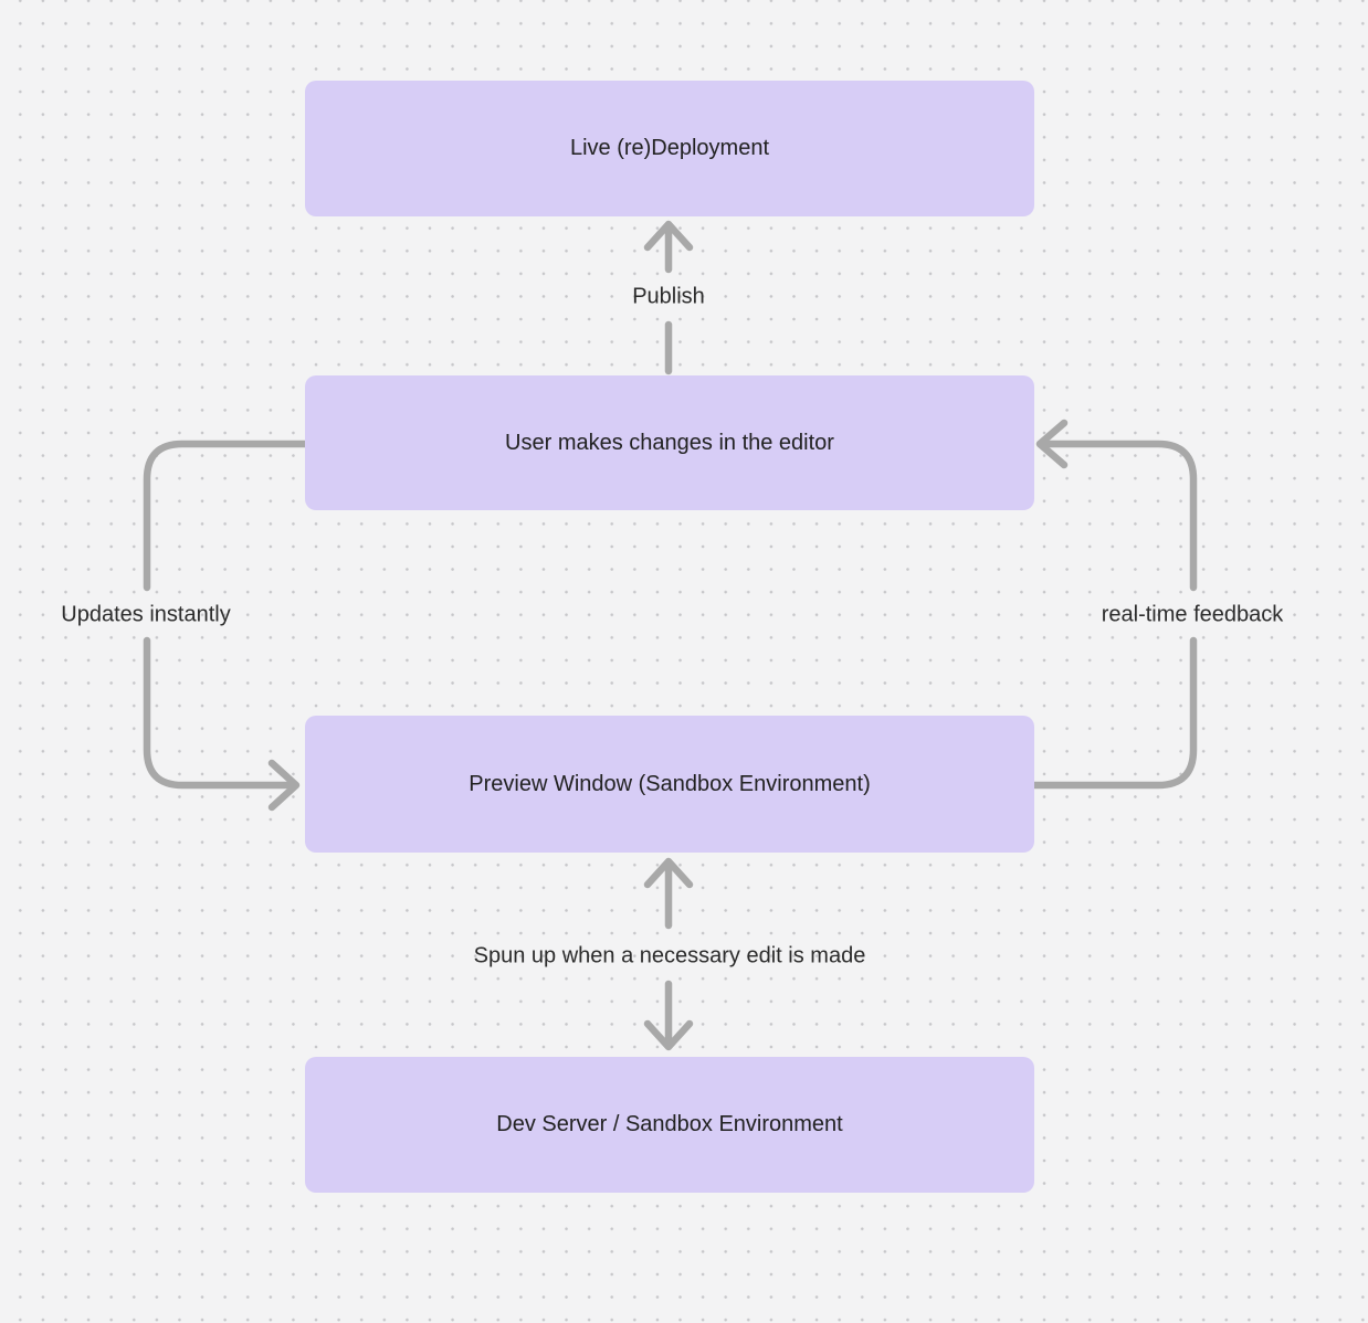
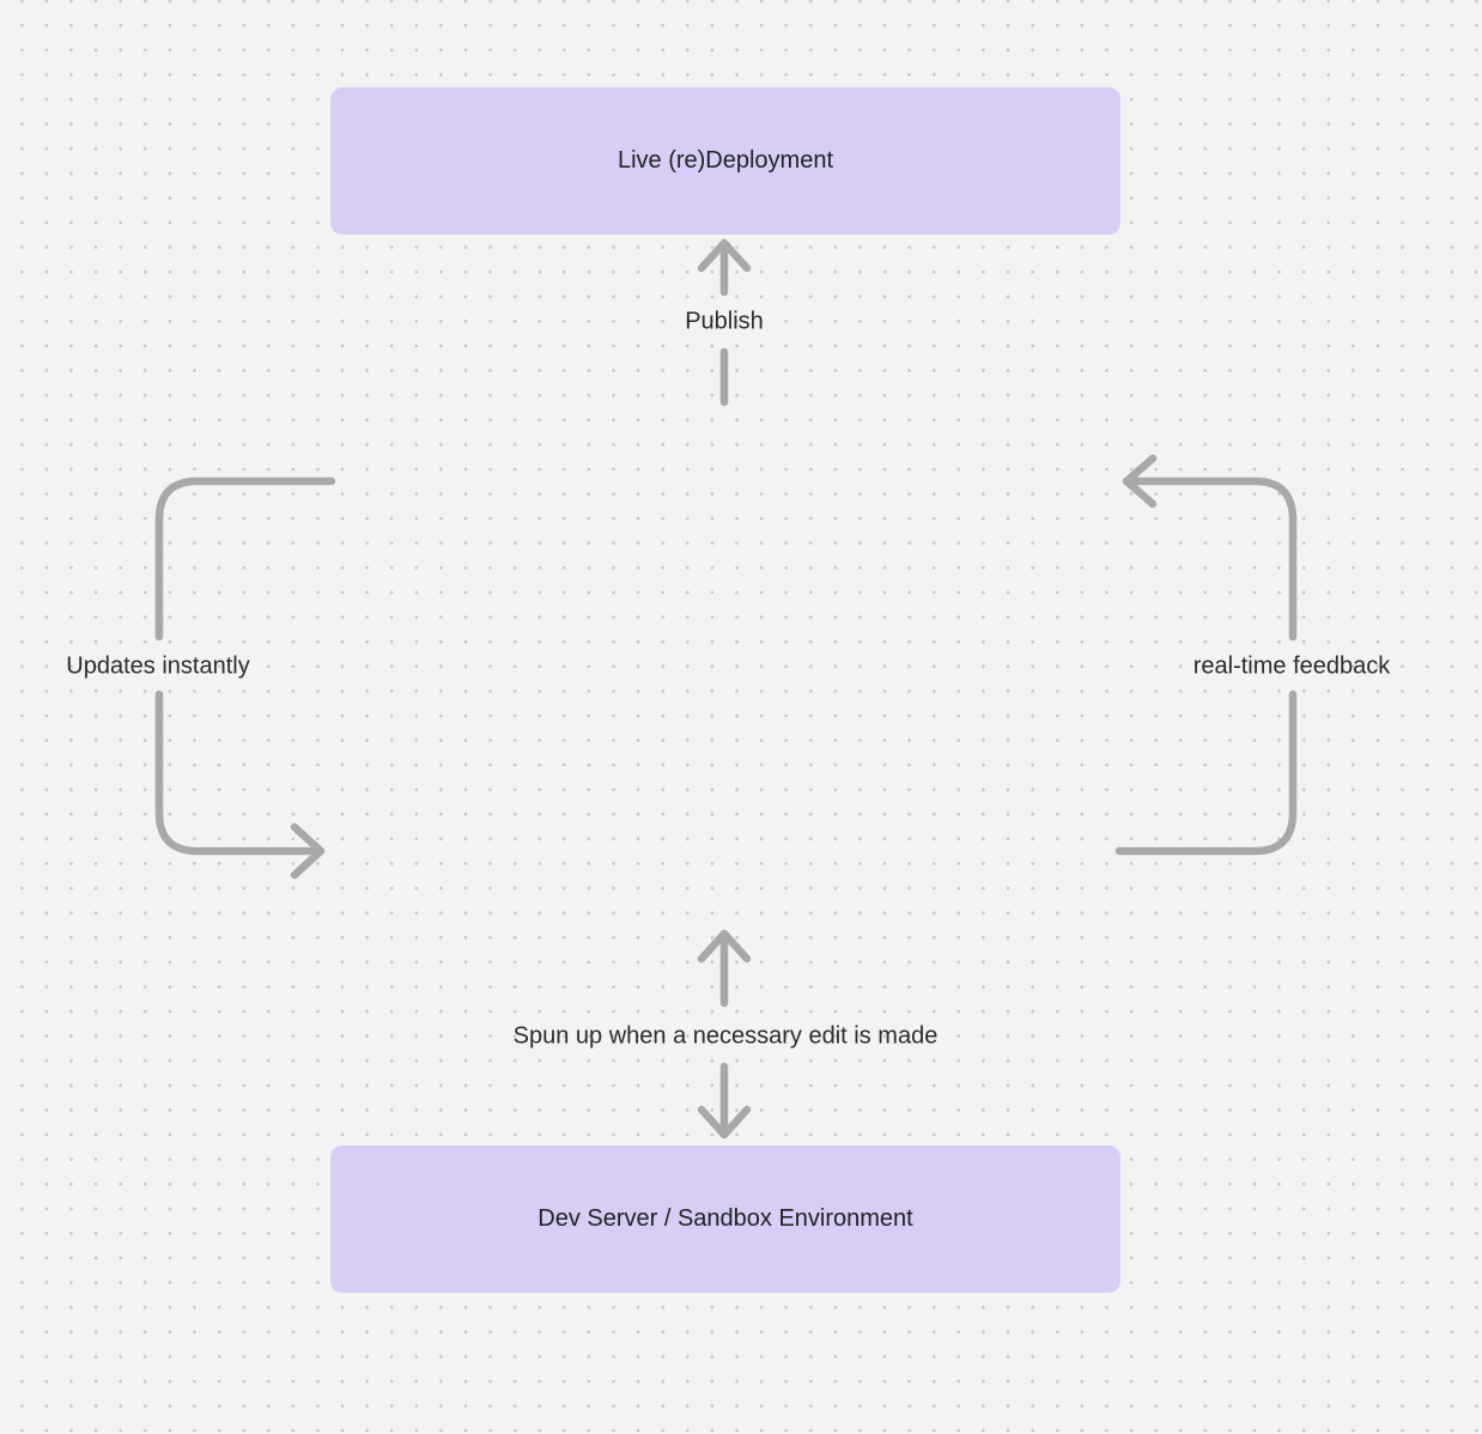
  Live (re)Deployment
- User makes changes in the editor
- Preview Window (Sandbox Environment)
  Dev Server / Sandbox Environment
  Publish
  Updates instantly
  real-time feedback
  Spun up when a necessary edit is made
